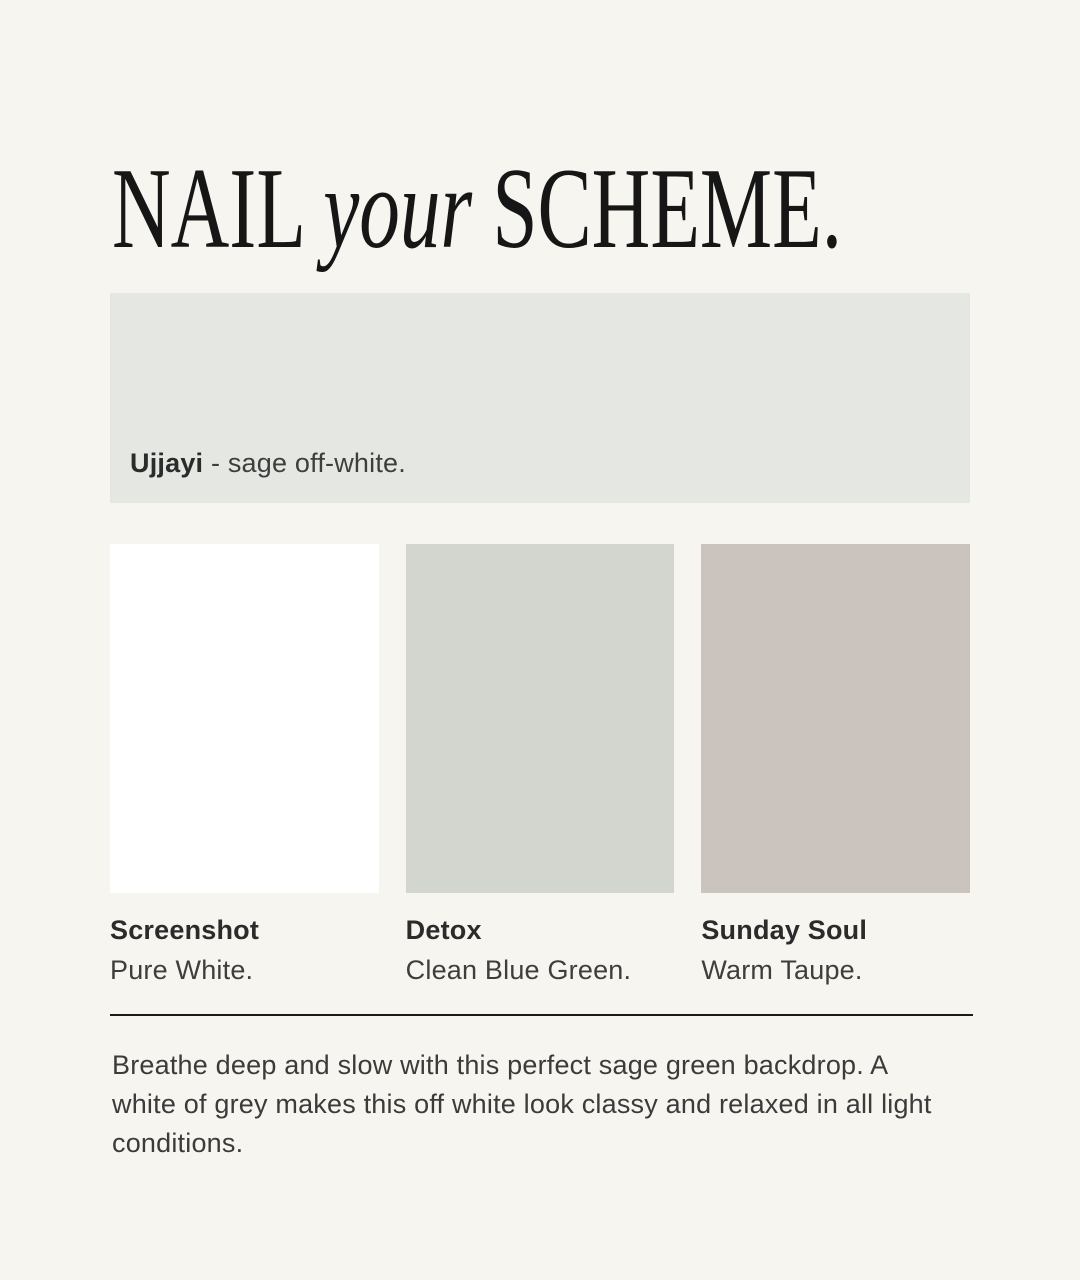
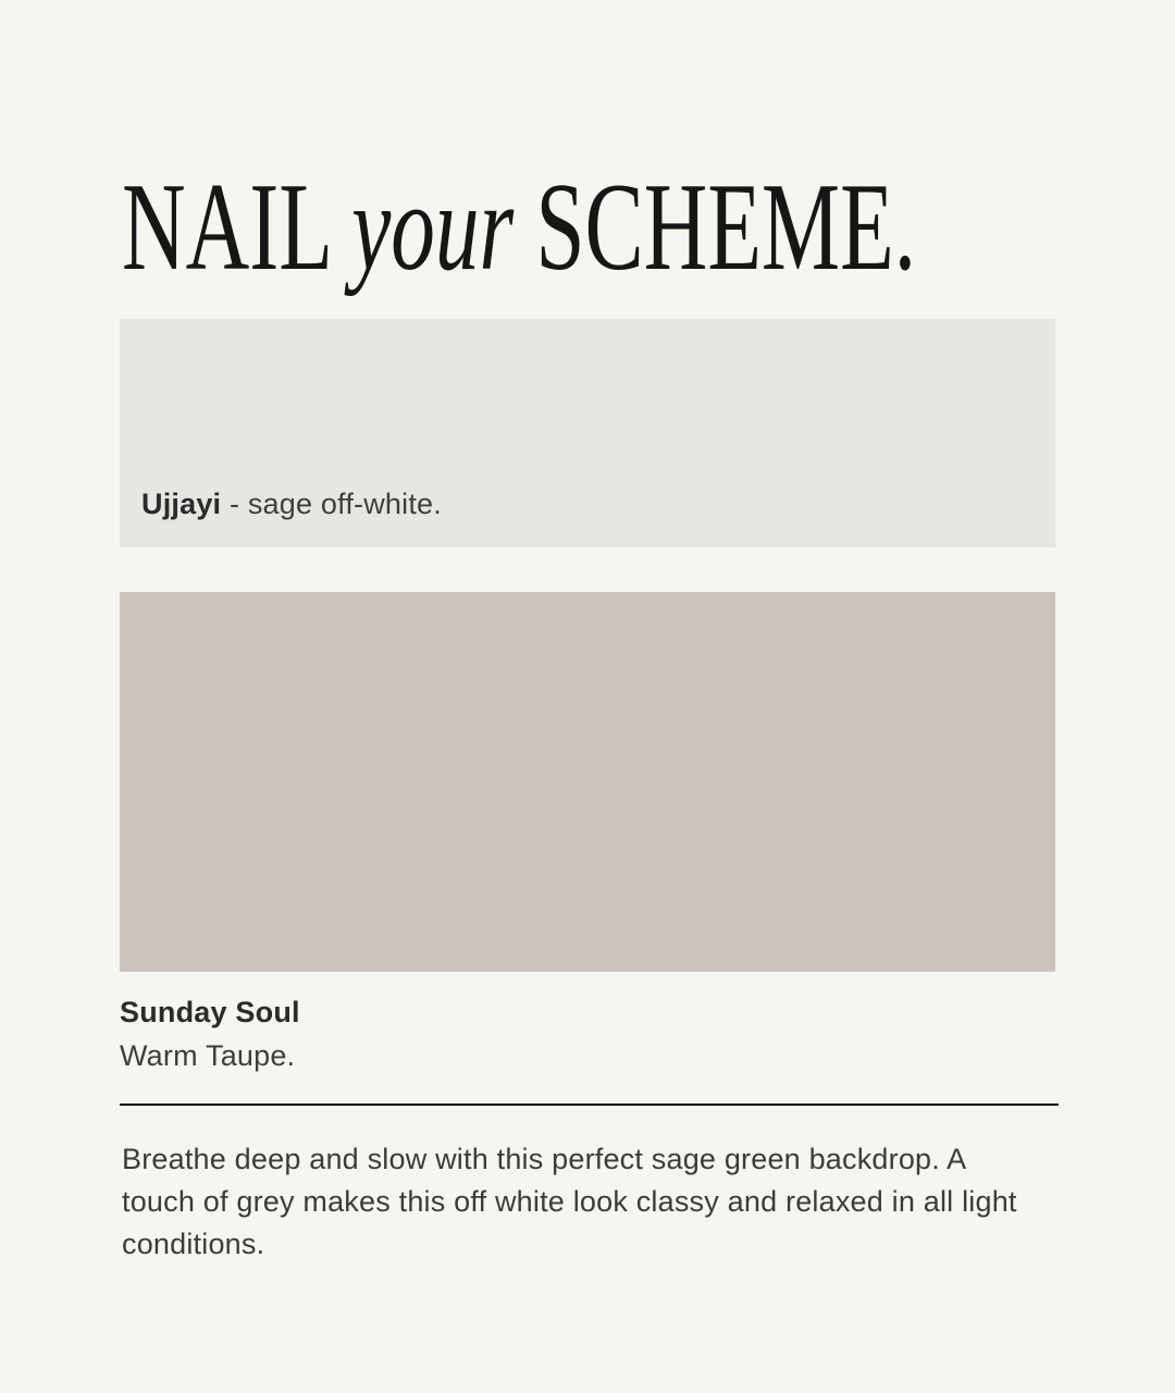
  NAIL your SCHEME.
  Ujjayi - sage off-white.
- Screenshot
- Pure White.
- Detox
- Clean Blue Green.
  Sunday Soul
  Warm Taupe.
- Breathe deep and slow with this perfect sage green backdrop. A white of grey makes this off white look classy and relaxed in all light conditions.
+ Breathe deep and slow with this perfect sage green backdrop. A touch of grey makes this off white look classy and relaxed in all light conditions.
